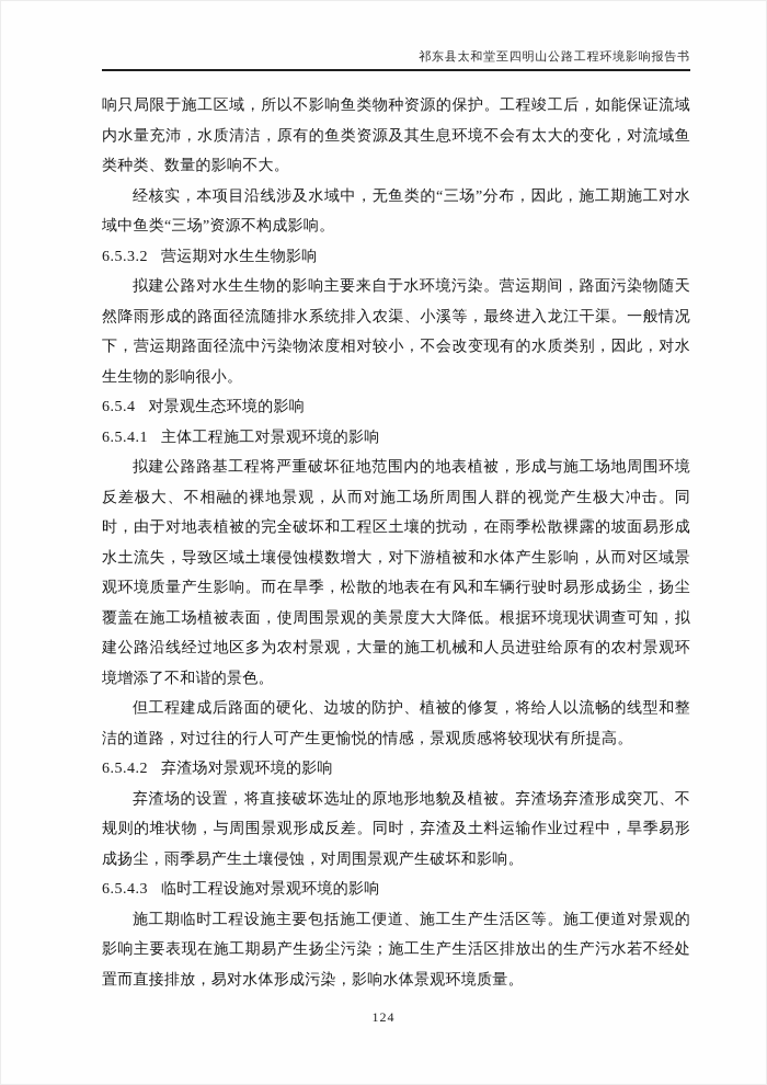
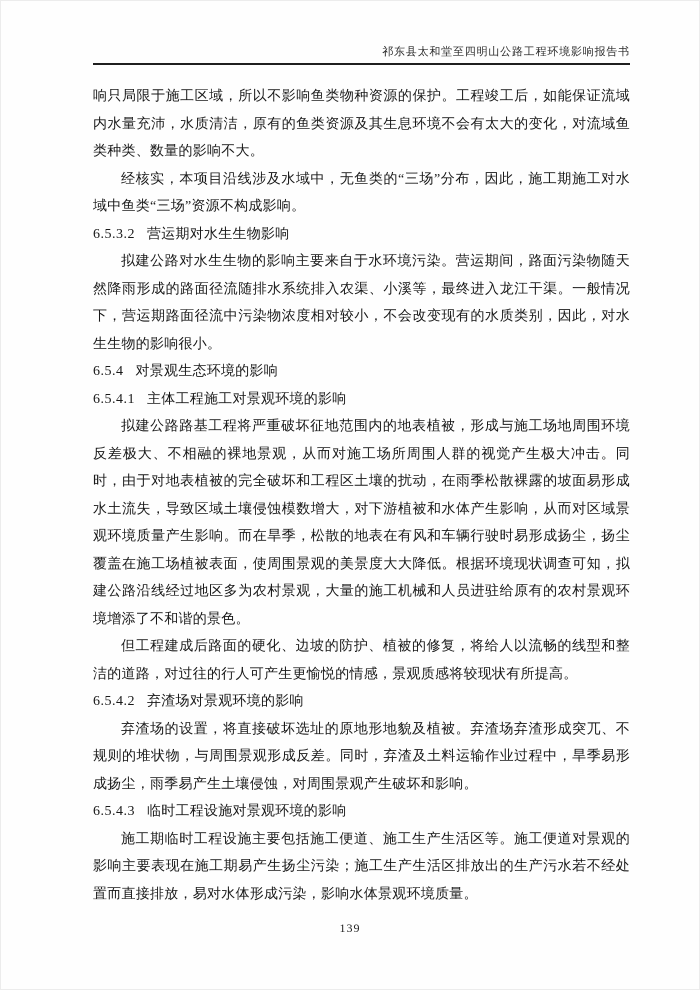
  祁东县太和堂至四明山公路工程环境影响报告书
  响只局限于施工区域，所以不影响鱼类物种资源的保护。工程竣工后，如能保证流域内水量充沛，水质清洁，原有的鱼类资源及其生息环境不会有太大的变化，对流域鱼类种类、数量的影响不大。
  经核实，本项目沿线涉及水域中，无鱼类的“三场”分布，因此，施工期施工对水域中鱼类“三场”资源不构成影响。
  6.5.3.2 营运期对水生生物影响
  拟建公路对水生生物的影响主要来自于水环境污染。营运期间，路面污染物随天然降雨形成的路面径流随排水系统排入农渠、小溪等，最终进入龙江干渠。一般情况下，营运期路面径流中污染物浓度相对较小，不会改变现有的水质类别，因此，对水生生物的影响很小。
  6.5.4 对景观生态环境的影响
  6.5.4.1 主体工程施工对景观环境的影响
  拟建公路路基工程将严重破坏征地范围内的地表植被，形成与施工场地周围环境反差极大、不相融的裸地景观，从而对施工场所周围人群的视觉产生极大冲击。同时，由于对地表植被的完全破坏和工程区土壤的扰动，在雨季松散裸露的坡面易形成水土流失，导致区域土壤侵蚀模数增大，对下游植被和水体产生影响，从而对区域景观环境质量产生影响。而在旱季，松散的地表在有风和车辆行驶时易形成扬尘，扬尘覆盖在施工场植被表面，使周围景观的美景度大大降低。根据环境现状调查可知，拟建公路沿线经过地区多为农村景观，大量的施工机械和人员进驻给原有的农村景观环境增添了不和谐的景色。
  但工程建成后路面的硬化、边坡的防护、植被的修复，将给人以流畅的线型和整洁的道路，对过往的行人可产生更愉悦的情感，景观质感将较现状有所提高。
  6.5.4.2 弃渣场对景观环境的影响
  弃渣场的设置，将直接破坏选址的原地形地貌及植被。弃渣场弃渣形成突兀、不规则的堆状物，与周围景观形成反差。同时，弃渣及土料运输作业过程中，旱季易形成扬尘，雨季易产生土壤侵蚀，对周围景观产生破坏和影响。
  6.5.4.3 临时工程设施对景观环境的影响
  施工期临时工程设施主要包括施工便道、施工生产生活区等。施工便道对景观的影响主要表现在施工期易产生扬尘污染；施工生产生活区排放出的生产污水若不经处置而直接排放，易对水体形成污染，影响水体景观环境质量。
- 124
+ 139
